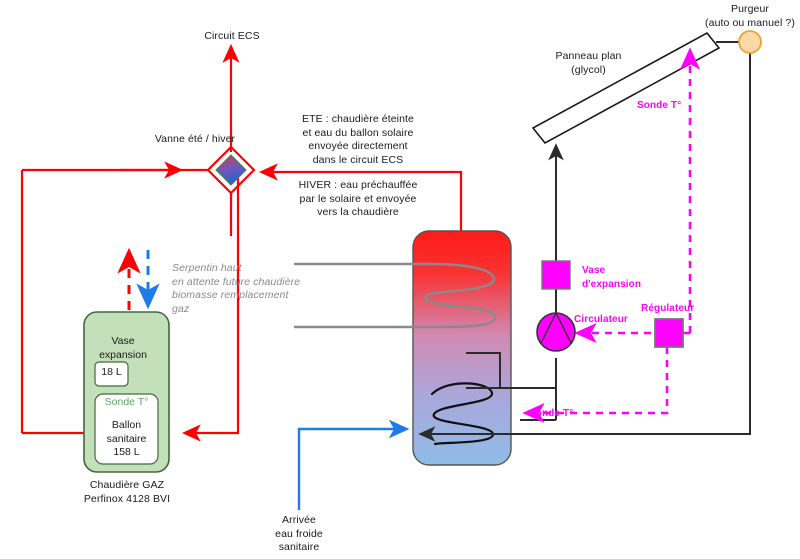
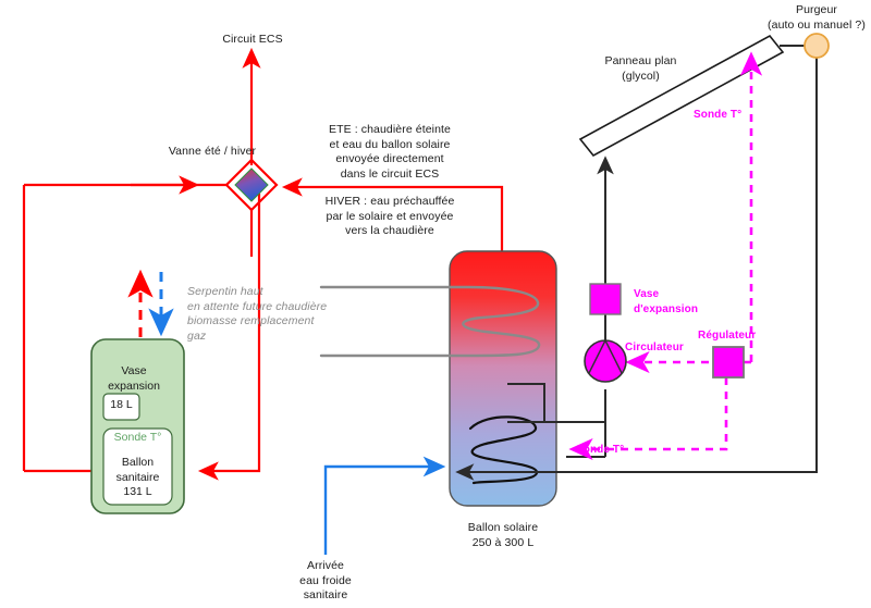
  Circuit ECS
  Vanne été / hiver
  ETE : chaudière éteinte
  et eau du ballon solaire
  envoyée directement
  dans le circuit ECS
  HIVER : eau préchauffée
  par le solaire et envoyée
  vers la chaudière
  Serpentin haut
  en attente future chaudière
  biomasse remplacement gaz
  Panneau plan
  (glycol)
  Purgeur
  (auto ou manuel ?)
  Sonde T°
  Vase
  d'expansion
  Circulateur
  Régulateur
  Sonde T°
+ Ballon solaire
+ 250 à 300 L
  Arrivée
  eau froide
  sanitaire
- Chaudière GAZ
- Perfinox 4128 BVI
  Vase
  expansion
  18 L
  Sonde T°
  Ballon
  sanitaire
- 158 L
+ 131 L
